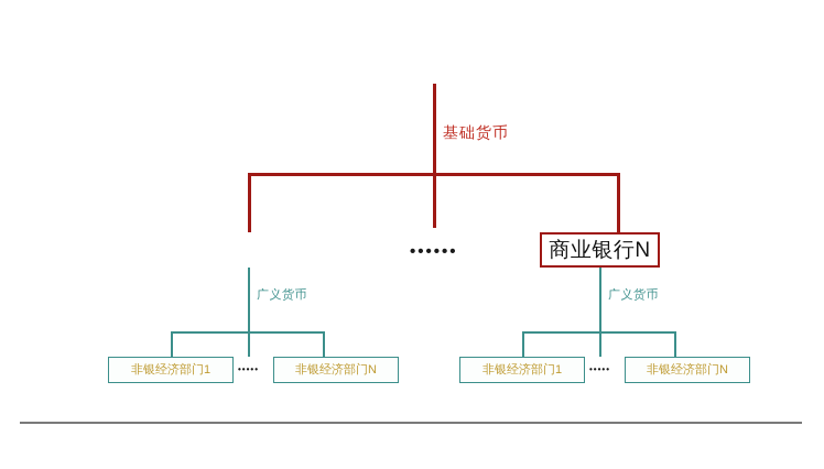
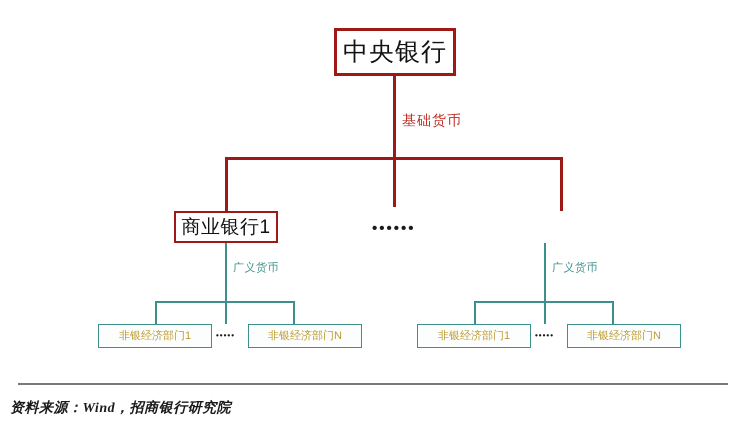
+ 中央银行
  基础货币
+ 商业银行1
  ••••••
- 商业银行N
  广义货币
  非银经济部门1
  •••••
  非银经济部门N
  广义货币
  非银经济部门1
  •••••
  非银经济部门N
+ 资料来源：Wind，招商银行研究院
